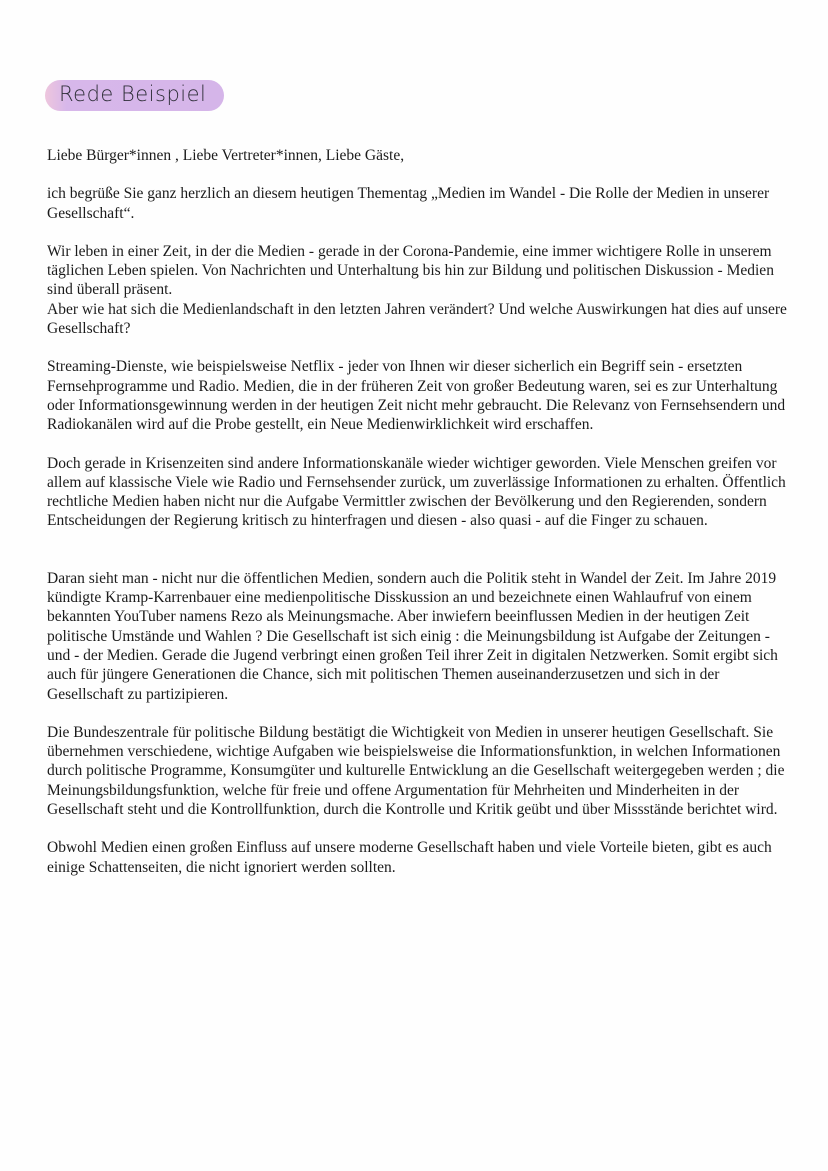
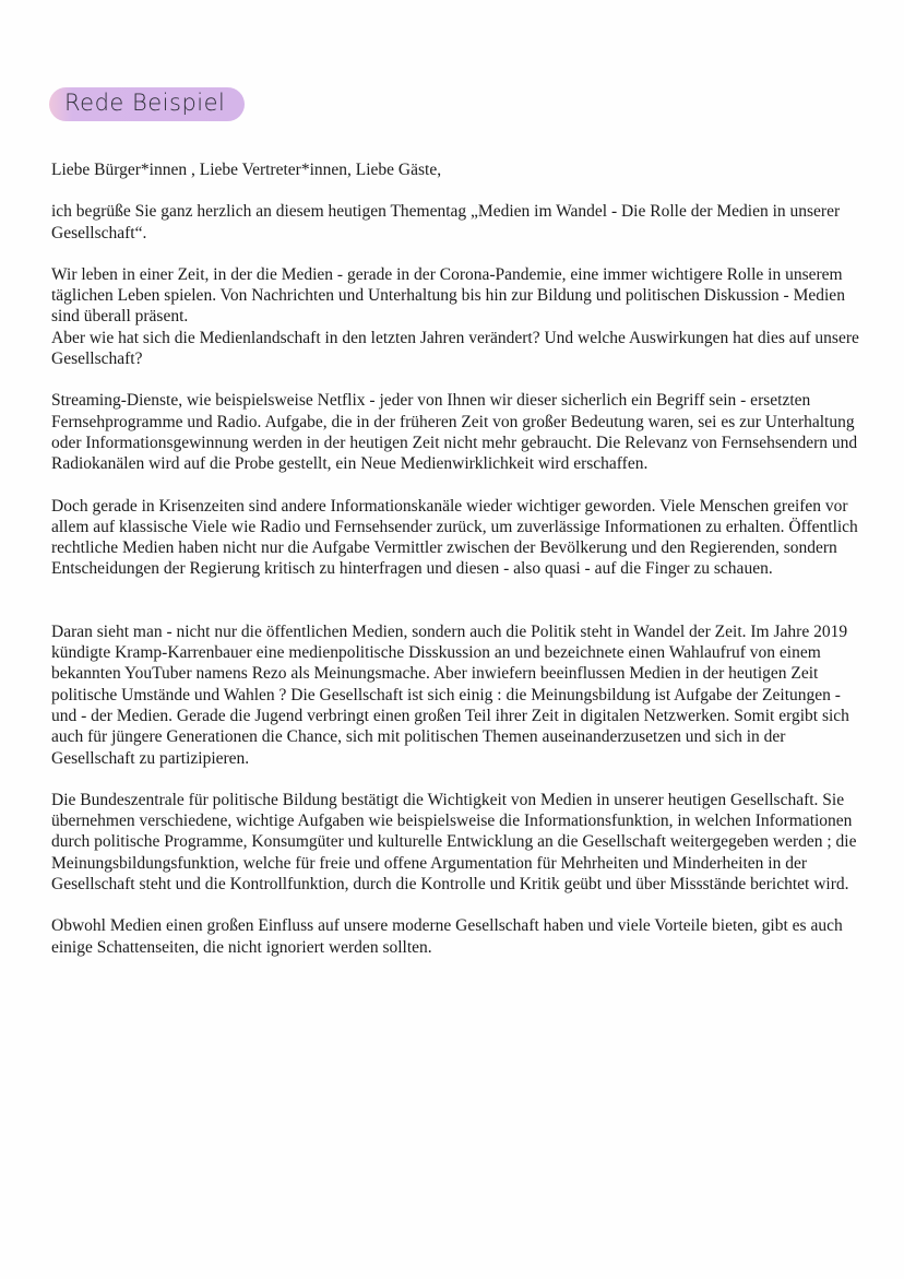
  Rede Beispiel
  Liebe Bürger*innen , Liebe Vertreter*innen, Liebe Gäste,
  ich begrüße Sie ganz herzlich an diesem heutigen Thementag „Medien im Wandel - Die Rolle der Medien in unserer Gesellschaft“.
  Wir leben in einer Zeit, in der die Medien - gerade in der Corona-Pandemie, eine immer wichtigere Rolle in unserem täglichen Leben spielen. Von Nachrichten und Unterhaltung bis hin zur Bildung und politischen Diskussion - Medien sind überall präsent.
  Aber wie hat sich die Medienlandschaft in den letzten Jahren verändert? Und welche Auswirkungen hat dies auf unsere Gesellschaft?
- Streaming-Dienste, wie beispielsweise Netflix - jeder von Ihnen wir dieser sicherlich ein Begriff sein - ersetzten Fernsehprogramme und Radio. Medien, die in der früheren Zeit von großer Bedeutung waren, sei es zur Unterhaltung oder Informationsgewinnung werden in der heutigen Zeit nicht mehr gebraucht. Die Relevanz von Fernsehsendern und Radiokanälen wird auf die Probe gestellt, ein Neue Medienwirklichkeit wird erschaffen.
+ Streaming-Dienste, wie beispielsweise Netflix - jeder von Ihnen wir dieser sicherlich ein Begriff sein - ersetzten Fernsehprogramme und Radio. Aufgabe, die in der früheren Zeit von großer Bedeutung waren, sei es zur Unterhaltung oder Informationsgewinnung werden in der heutigen Zeit nicht mehr gebraucht. Die Relevanz von Fernsehsendern und Radiokanälen wird auf die Probe gestellt, ein Neue Medienwirklichkeit wird erschaffen.
  Doch gerade in Krisenzeiten sind andere Informationskanäle wieder wichtiger geworden. Viele Menschen greifen vor allem auf klassische Viele wie Radio und Fernsehsender zurück, um zuverlässige Informationen zu erhalten. Öffentlich rechtliche Medien haben nicht nur die Aufgabe Vermittler zwischen der Bevölkerung und den Regierenden, sondern Entscheidungen der Regierung kritisch zu hinterfragen und diesen - also quasi - auf die Finger zu schauen.
  Daran sieht man - nicht nur die öffentlichen Medien, sondern auch die Politik steht in Wandel der Zeit. Im Jahre 2019 kündigte Kramp-Karrenbauer eine medienpolitische Disskussion an und bezeichnete einen Wahlaufruf von einem bekannten YouTuber namens Rezo als Meinungsmache. Aber inwiefern beeinflussen Medien in der heutigen Zeit politische Umstände und Wahlen ? Die Gesellschaft ist sich einig : die Meinungsbildung ist Aufgabe der Zeitungen - und - der Medien. Gerade die Jugend verbringt einen großen Teil ihrer Zeit in digitalen Netzwerken. Somit ergibt sich auch für jüngere Generationen die Chance, sich mit politischen Themen auseinanderzusetzen und sich in der Gesellschaft zu partizipieren.
  Die Bundeszentrale für politische Bildung bestätigt die Wichtigkeit von Medien in unserer heutigen Gesellschaft. Sie übernehmen verschiedene, wichtige Aufgaben wie beispielsweise die Informationsfunktion, in welchen Informationen durch politische Programme, Konsumgüter und kulturelle Entwicklung an die Gesellschaft weitergegeben werden ; die Meinungsbildungsfunktion, welche für freie und offene Argumentation für Mehrheiten und Minderheiten in der Gesellschaft steht und die Kontrollfunktion, durch die Kontrolle und Kritik geübt und über Missstände berichtet wird.
  Obwohl Medien einen großen Einfluss auf unsere moderne Gesellschaft haben und viele Vorteile bieten, gibt es auch einige Schattenseiten, die nicht ignoriert werden sollten.
